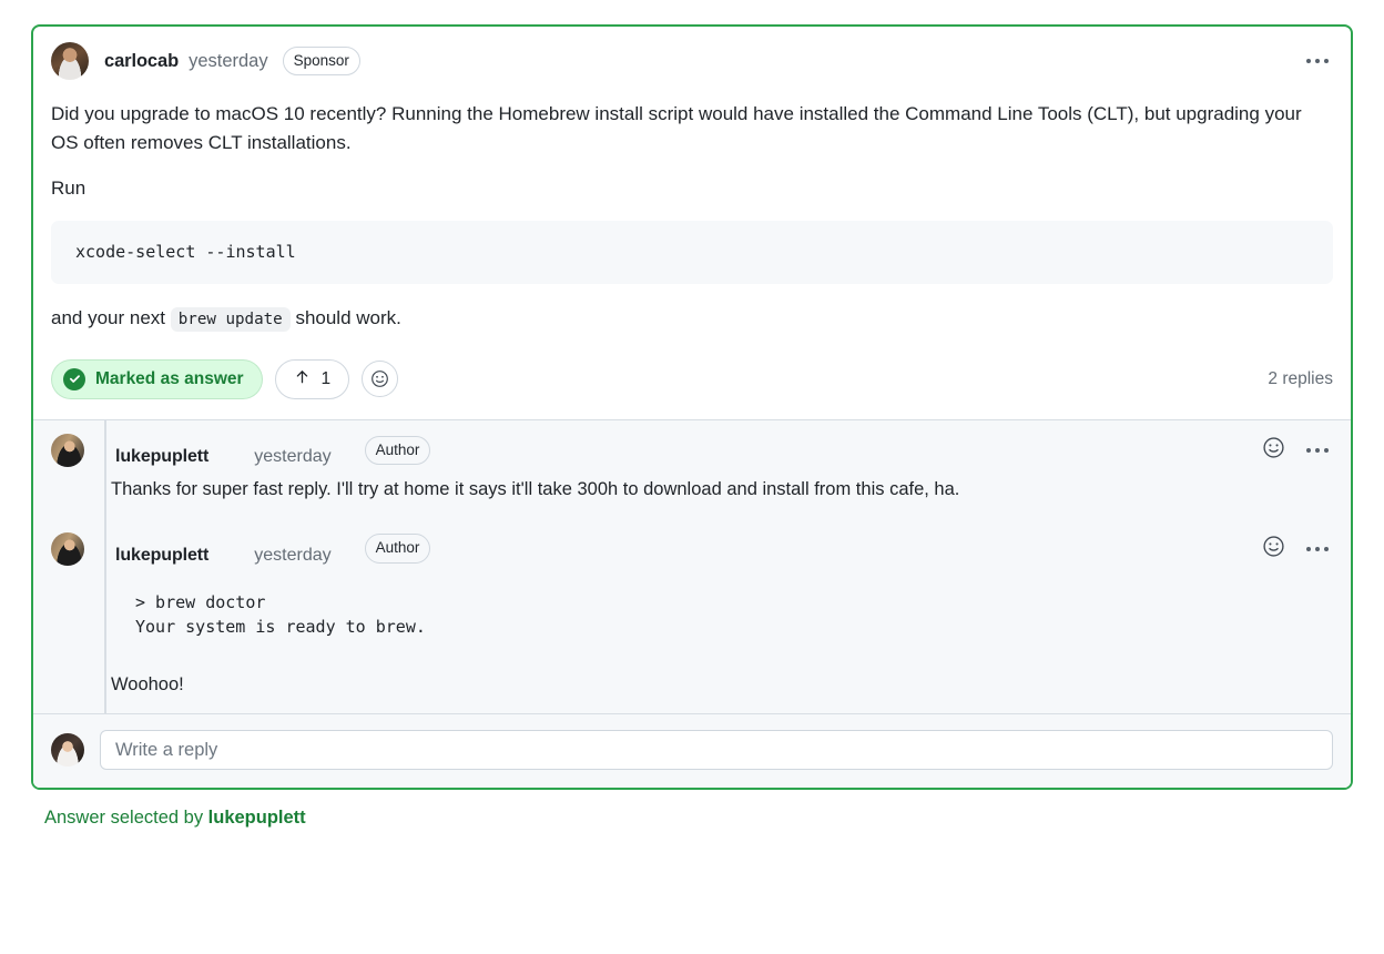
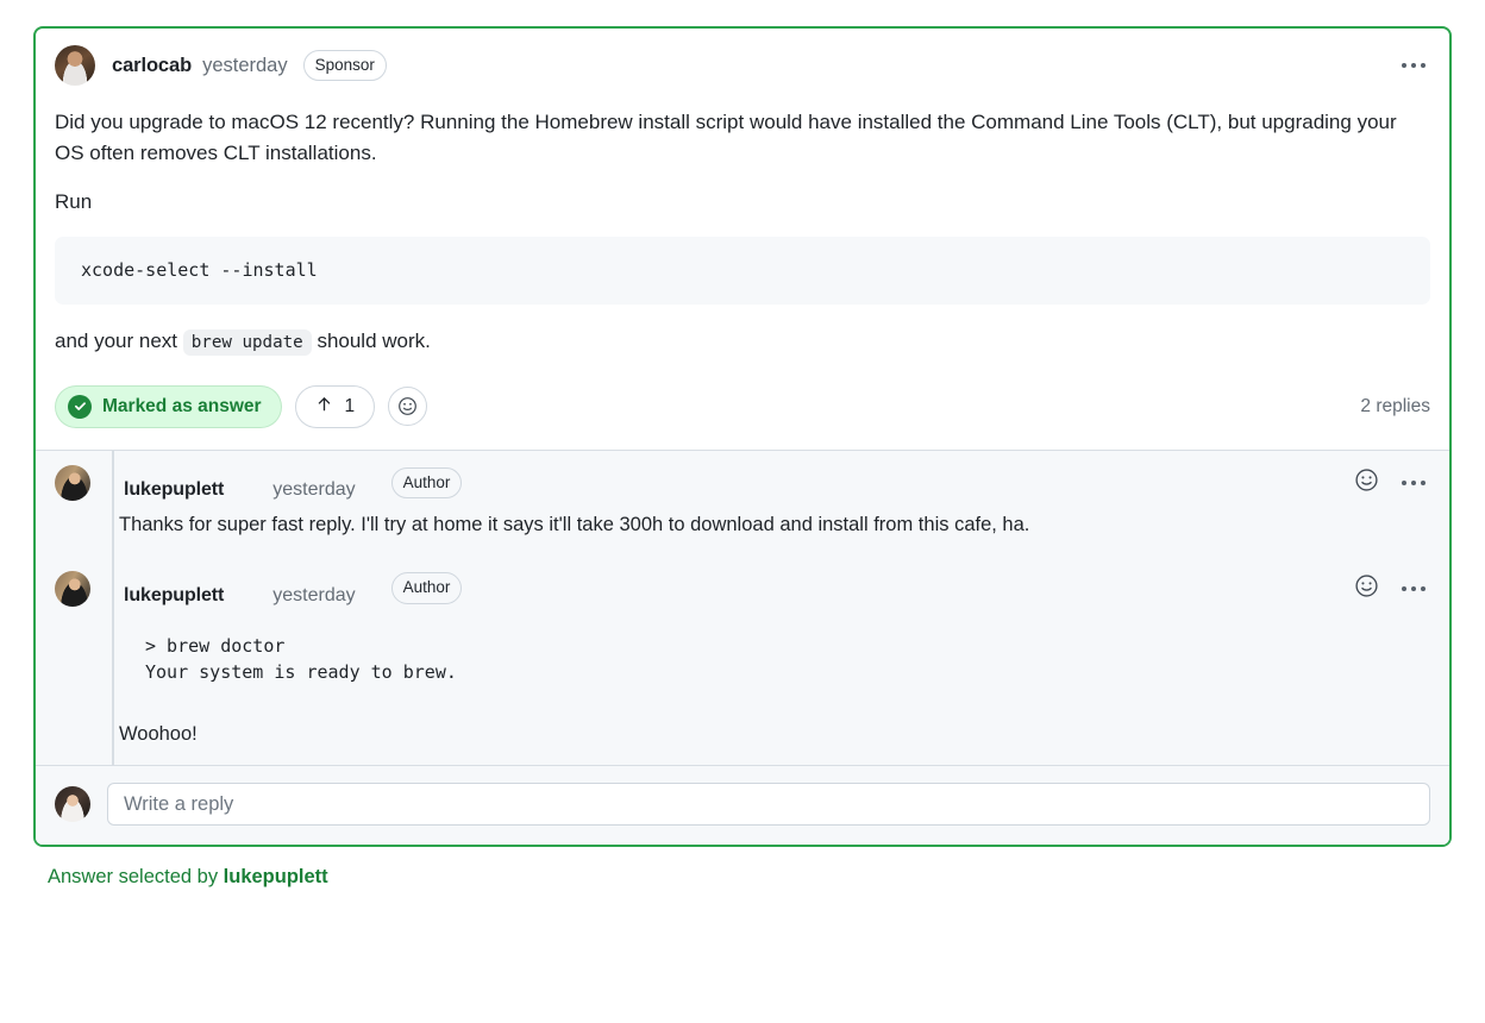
  carlocab
  yesterday
  Sponsor
- Did you upgrade to macOS 10 recently? Running the Homebrew install script would have installed the Command Line Tools (CLT), but upgrading your OS often removes CLT installations.
+ Did you upgrade to macOS 12 recently? Running the Homebrew install script would have installed the Command Line Tools (CLT), but upgrading your OS often removes CLT installations.
  Run
  xcode-select --install
  and your next brew update should work.
  Marked as answer
  1
  2 replies
  lukepuplett
  yesterday
  Author
  Thanks for super fast reply. I'll try at home it says it'll take 300h to download and install from this cafe, ha.
  lukepuplett
  yesterday
  Author
  > brew doctor
  Your system is ready to brew.
  Woohoo!
  Write a reply
  Answer selected by lukepuplett
